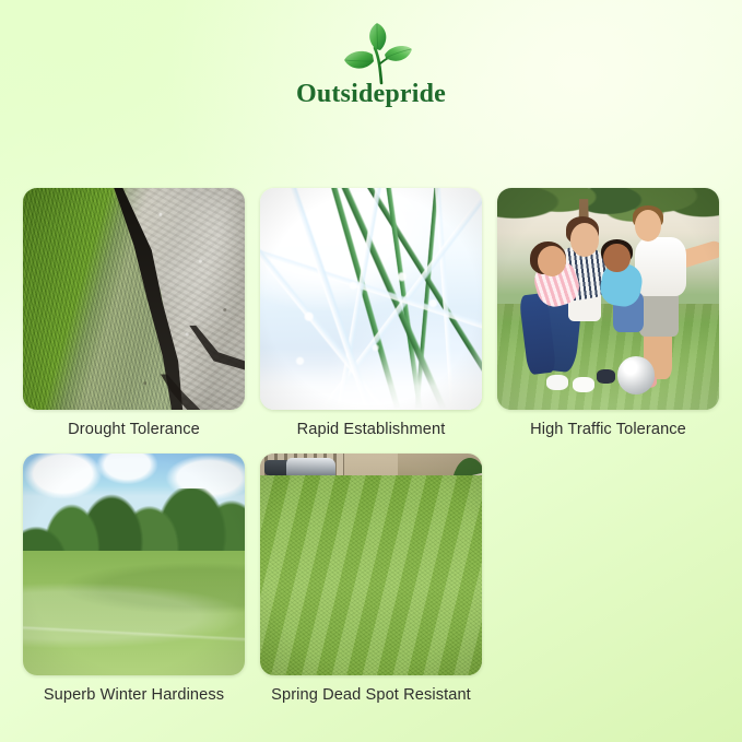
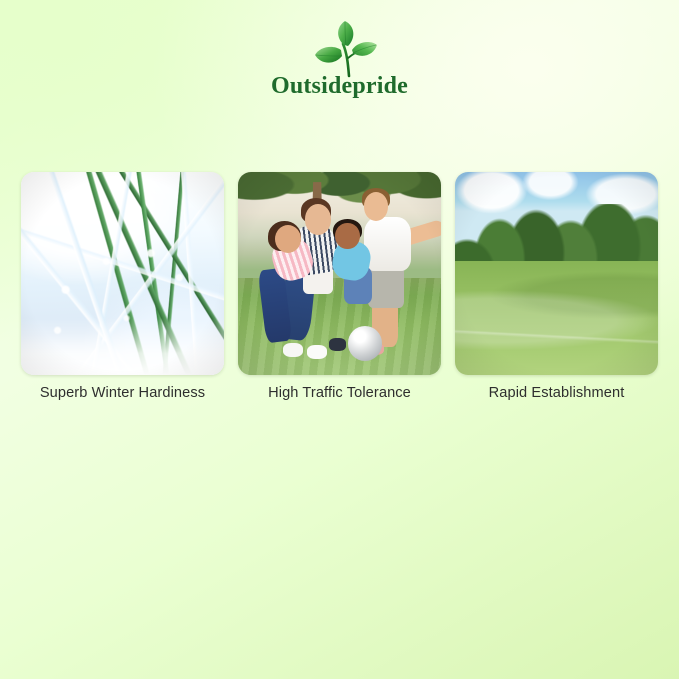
  Outsidepride
- Drought Tolerance
- Rapid Establishment
+ Superb Winter Hardiness
  High Traffic Tolerance
- Superb Winter Hardiness
+ Rapid Establishment
- Spring Dead Spot Resistant
